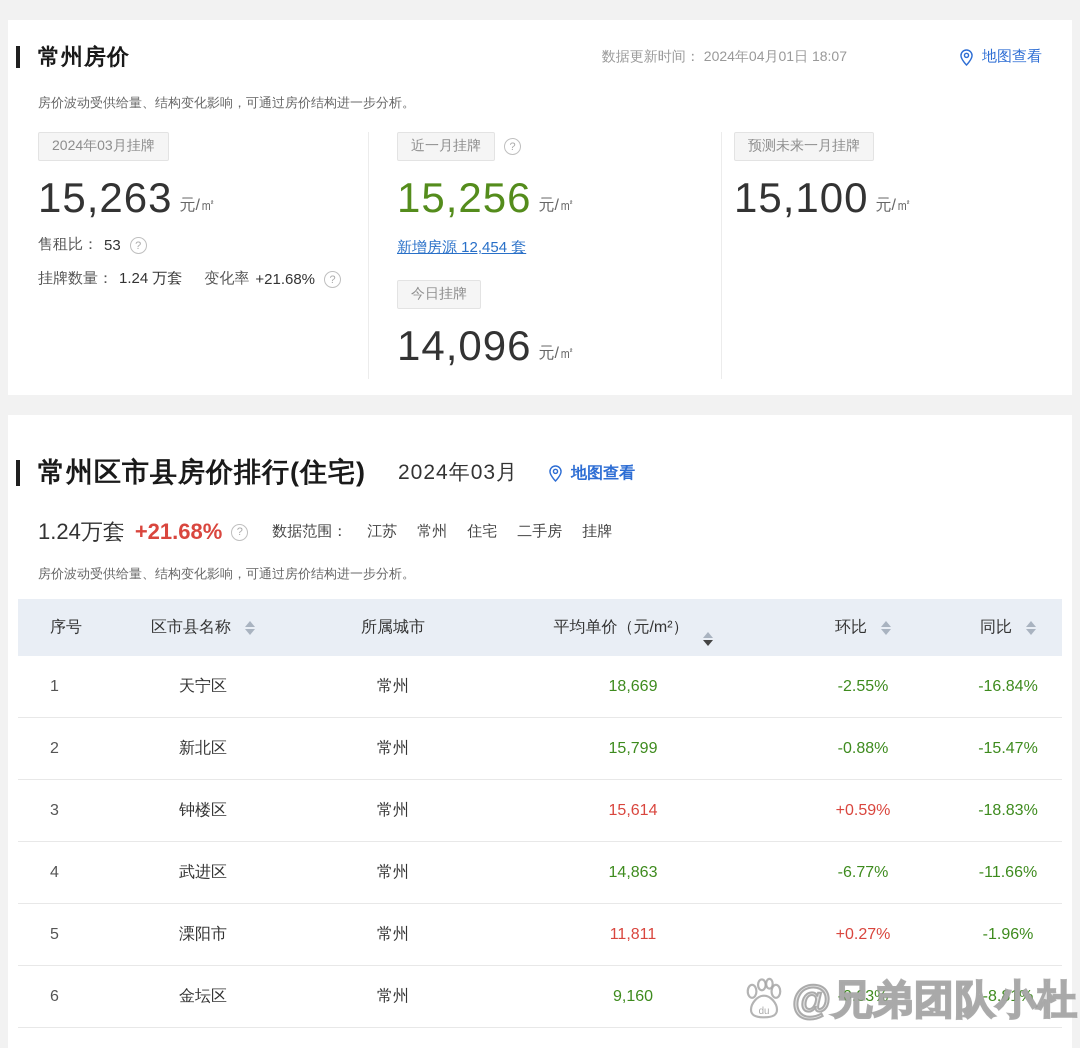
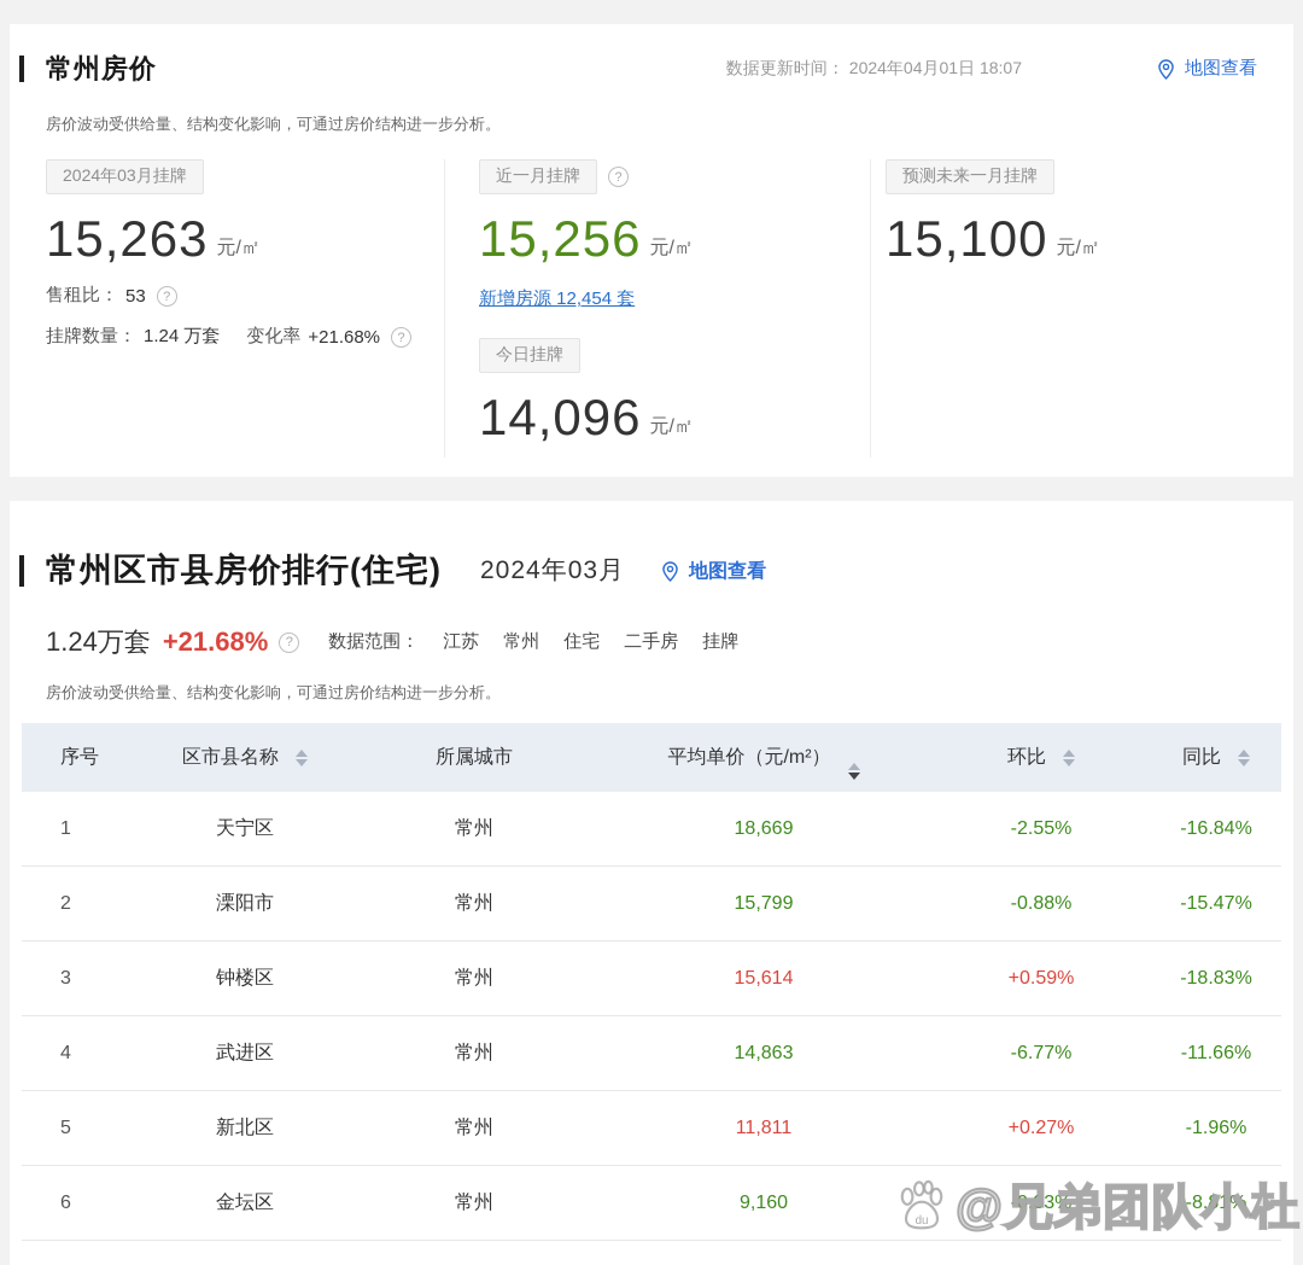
  常州房价
  数据更新时间： 2024年04月01日 18:07
  地图查看
  房价波动受供给量、结构变化影响，可通过房价结构进一步分析。
  2024年03月挂牌
  15,263
  元/㎡
  售租比：
  53
  挂牌数量：
  1.24 万套
  变化率
  +21.68%
  近一月挂牌
  15,256
  元/㎡
  新增房源 12,454 套
  今日挂牌
  14,096
  元/㎡
  预测未来一月挂牌
  15,100
  元/㎡
  常州区市县房价排行(住宅)
  2024年03月
  地图查看
  1.24万套
  +21.68%
  数据范围：
  江苏
  常州
  住宅
  二手房
  挂牌
  房价波动受供给量、结构变化影响，可通过房价结构进一步分析。
  序号
  区市县名称
  所属城市
  平均单价（元/m²）
  环比
  同比
  1
  天宁区
  常州
  18,669
  -2.55%
  -16.84%
  2
- 新北区
+ 溧阳市
  常州
  15,799
  -0.88%
  -15.47%
  3
  钟楼区
  常州
  15,614
  +0.59%
  -18.83%
  4
  武进区
  常州
  14,863
  -6.77%
  -11.66%
  5
- 溧阳市
+ 新北区
  常州
  11,811
  +0.27%
  -1.96%
  6
  金坛区
  常州
  9,160
  -0.33%
  -8.81%
  du
  @兄弟团队小杜
